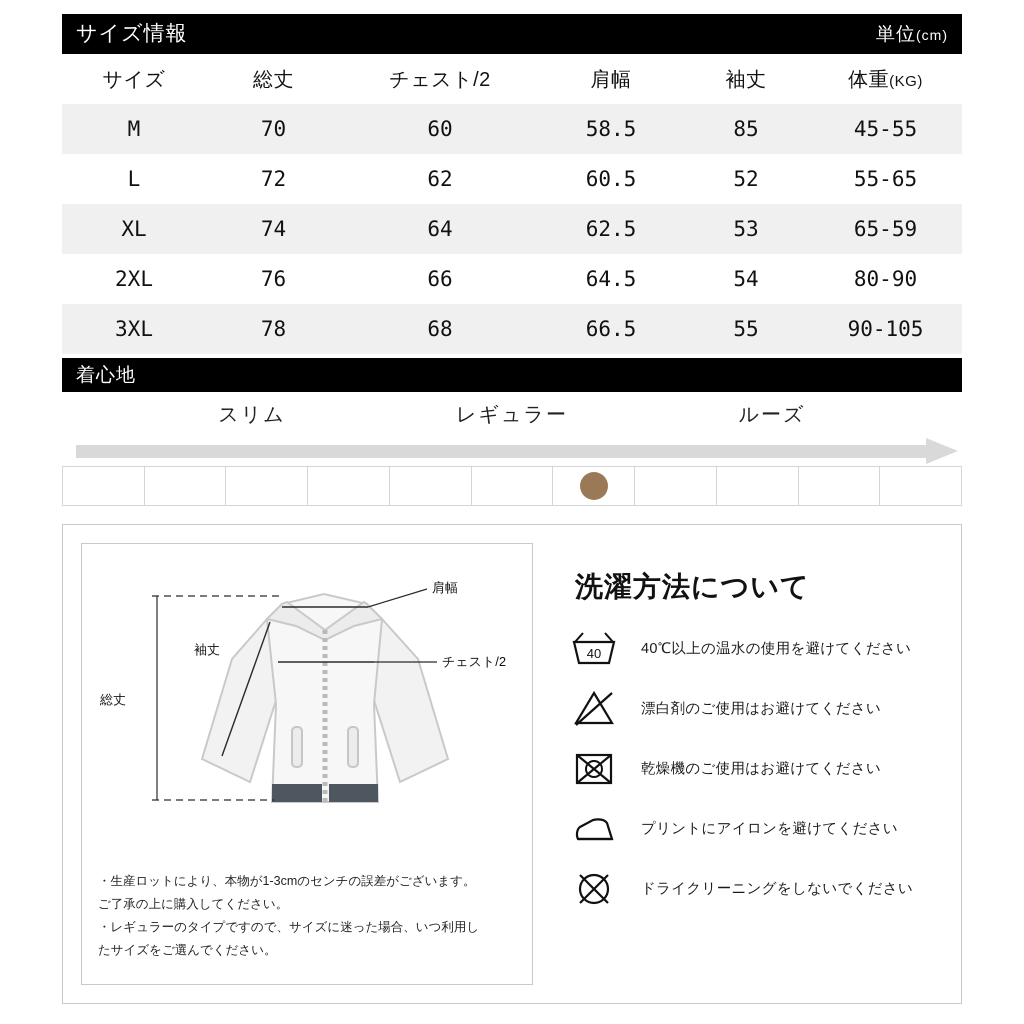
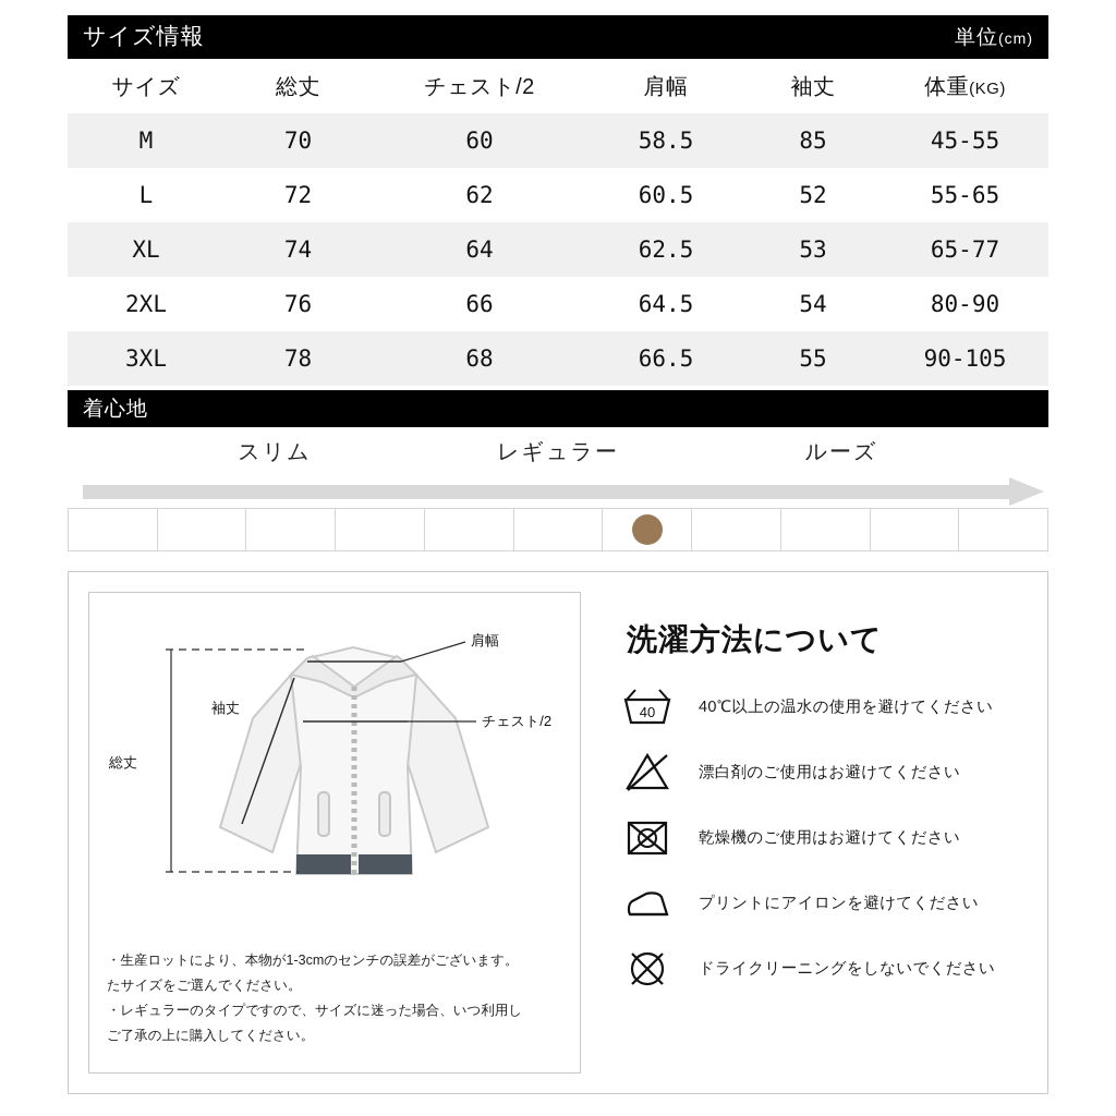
  サイズ情報
  単位(cm)
  サイズ	総丈	チェスト/2	肩幅	袖丈	体重(KG)
  M	70	60	58.5	85	45-55
  L	72	62	60.5	52	55-65
- XL	74	64	62.5	53	65-59
+ XL	74	64	62.5	53	65-77
  2XL	76	66	64.5	54	80-90
  3XL	78	68	66.5	55	90-105
  着心地
  スリム
  レギュラー
  ルーズ
  肩幅
  チェスト/2
  袖丈
  総丈
  ・生産ロットにより、本物が1-3cmのセンチの誤差がございます。
- ご了承の上に購入してください。
+ たサイズをご選んでください。
  ・レギュラーのタイプですので、サイズに迷った場合、いつ利用し
- たサイズをご選んでください。
+ ご了承の上に購入してください。
  洗濯方法について
  40
  40℃以上の温水の使用を避けてください
  漂白剤のご使用はお避けてください
  乾燥機のご使用はお避けてください
  プリントにアイロンを避けてください
  ドライクリーニングをしないでください
